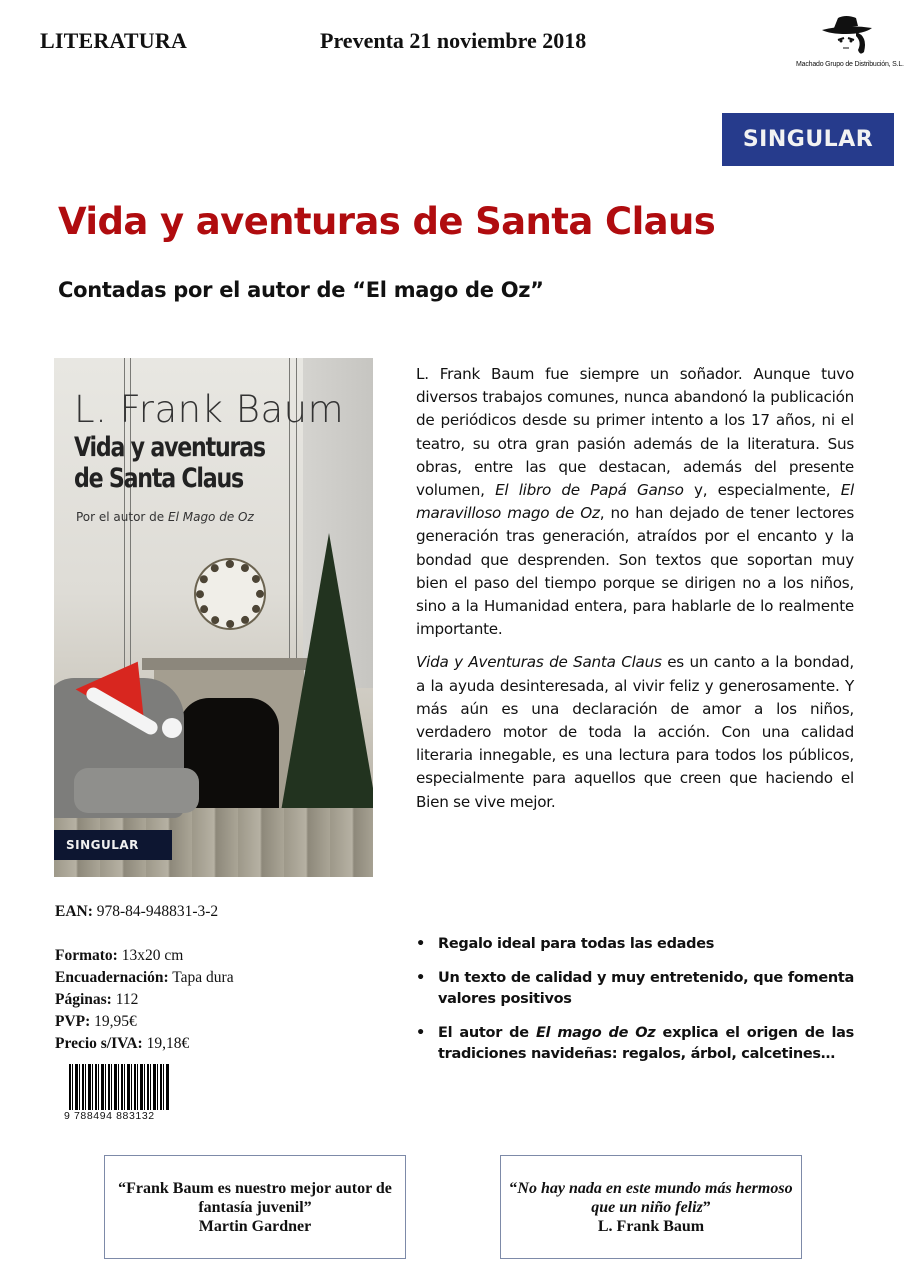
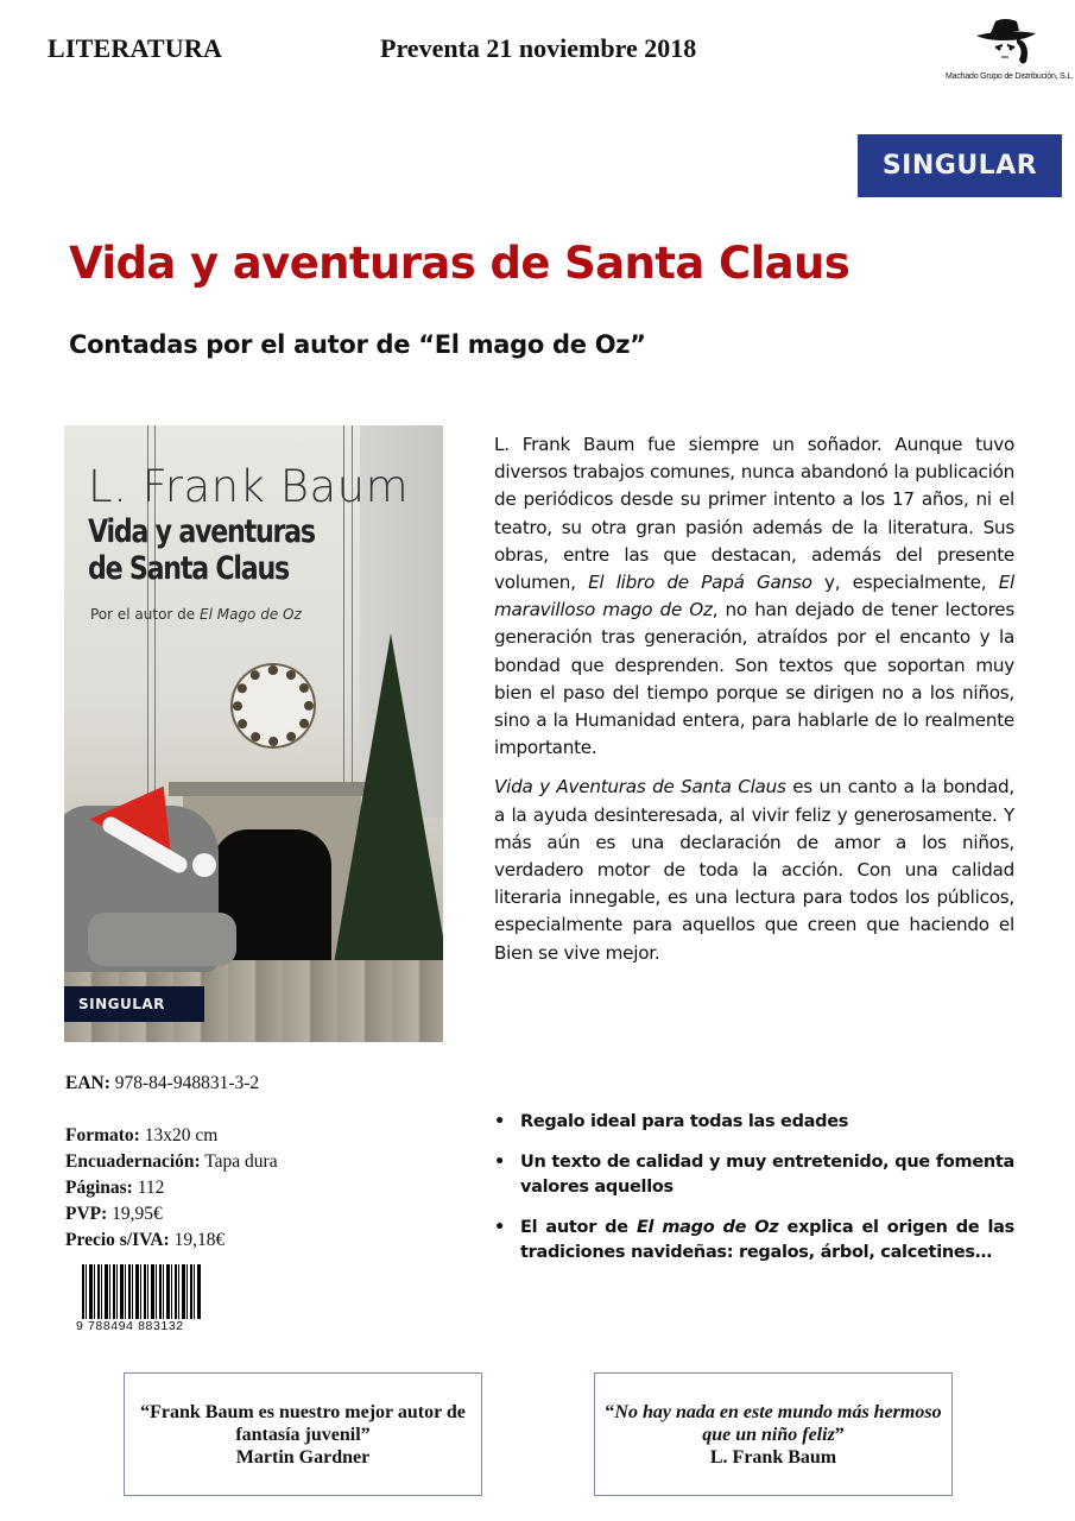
  LITERATURA
  Preventa 21 noviembre 2018
  SINGULAR
  Vida y aventuras de Santa Claus
  Contadas por el autor de “El mago de Oz”
  L. Frank Baum
  Vida y aventuras
  de Santa Claus
  Por el autor de El Mago de Oz
  SINGULAR
  L. Frank Baum fue siempre un soñador. Aunque tuvo diversos trabajos comunes, nunca abandonó la publicación de periódicos desde su primer intento a los 17 años, ni el teatro, su otra gran pasión además de la literatura. Sus obras, entre las que destacan, además del presente volumen, El libro de Papá Ganso y, especialmente, El maravilloso mago de Oz, no han dejado de tener lectores generación tras generación, atraídos por el encanto y la bondad que desprenden. Son textos que soportan muy bien el paso del tiempo porque se dirigen no a los niños, sino a la Humanidad entera, para hablarle de lo realmente importante.
  Vida y Aventuras de Santa Claus es un canto a la bondad, a la ayuda desinteresada, al vivir feliz y generosamente. Y más aún es una declaración de amor a los niños, verdadero motor de toda la acción. Con una calidad literaria innegable, es una lectura para todos los públicos, especialmente para aquellos que creen que haciendo el Bien se vive mejor.
  Regalo ideal para todas las edades
- Un texto de calidad y muy entretenido, que fomenta valores positivos
+ Un texto de calidad y muy entretenido, que fomenta valores aquellos
  El autor de El mago de Oz explica el origen de las tradiciones navideñas: regalos, árbol, calcetines…
  EAN: 978-84-948831-3-2
  Formato: 13x20 cm
  Encuadernación: Tapa dura
  Páginas: 112
  PVP: 19,95€
  Precio s/IVA: 19,18€
  9 788494 883132
  “Frank Baum es nuestro mejor autor de fantasía juvenil”
  Martin Gardner
  “No hay nada en este mundo más hermoso que un niño feliz”
  L. Frank Baum
